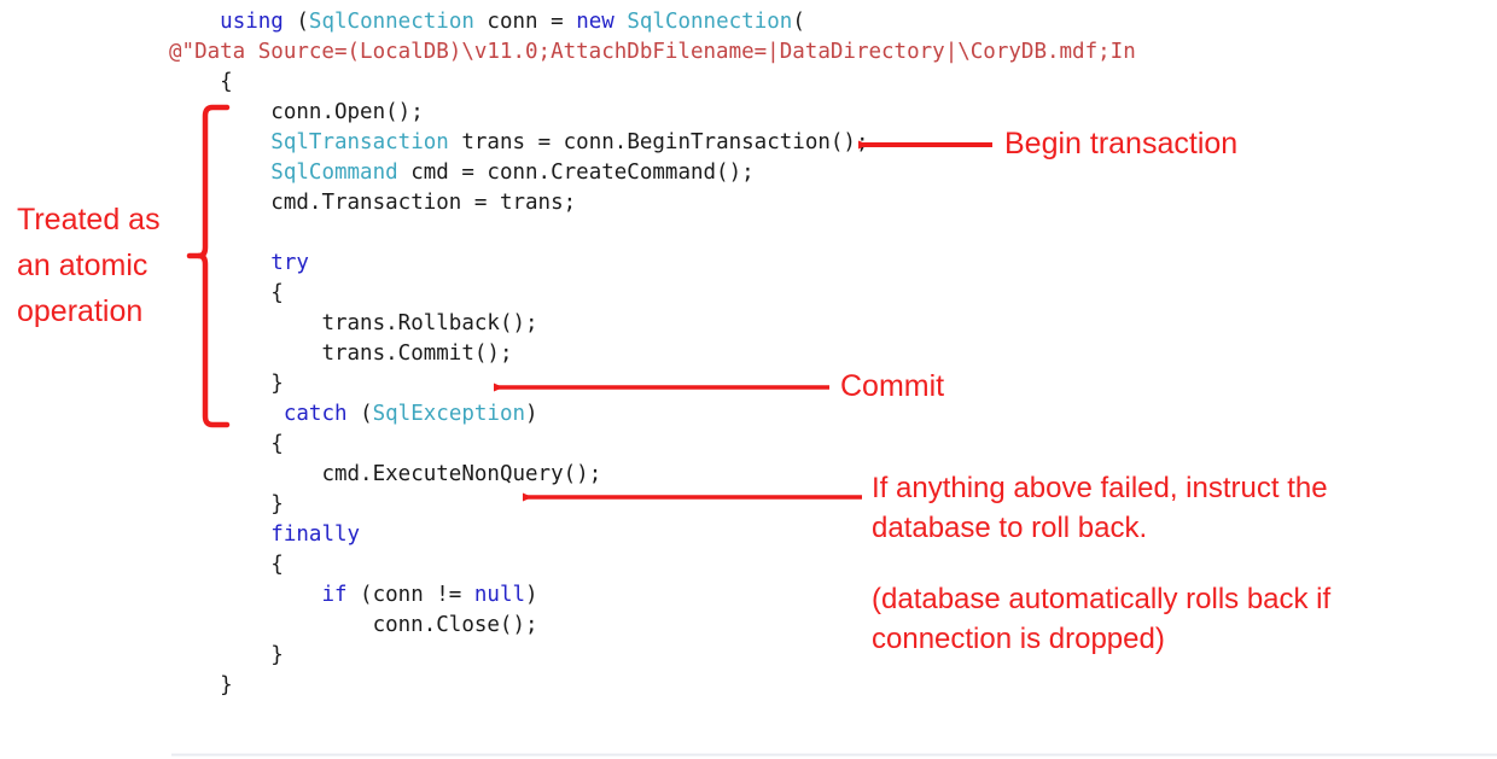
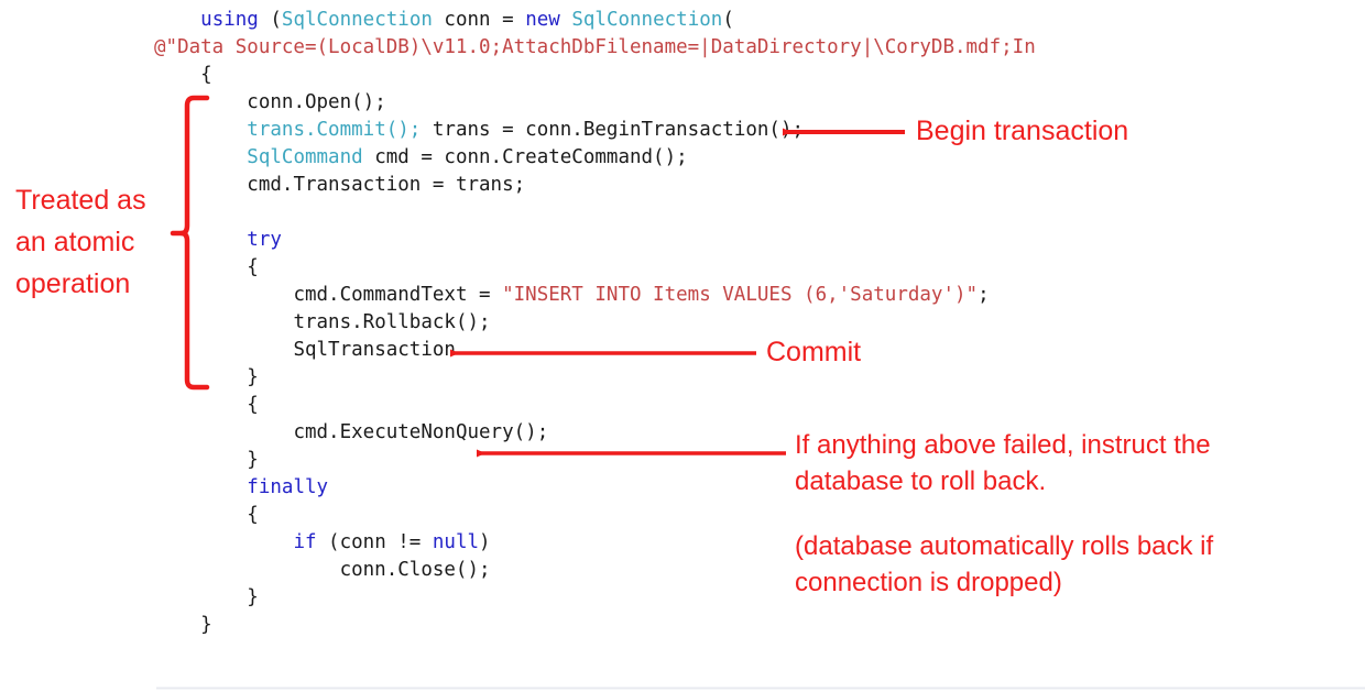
  using (SqlConnection conn = new SqlConnection(
  @"Data Source=(LocalDB)\v11.0;AttachDbFilename=|DataDirectory|\CoryDB.mdf;In
  {
  conn.Open();
- SqlTransaction trans = conn.BeginTransaction()
+ trans.Commit(); trans = conn.BeginTransaction(
  SqlCommand cmd = conn.CreateCommand();
  cmd.Transaction = trans;
  try
  {
+ cmd.CommandText = "INSERT INTO Items VALUES (6,'Saturday')";
  trans.Rollback();
- trans.Commit();
+ SqlTransaction
  }
- catch (SqlException)
  {
  cmd.ExecuteNonQuery();
  }
  finally
  {
  if (conn != null)
  conn.Close();
  }
  }
  Treated as
  an atomic
  operation
  Begin transaction
  Commit
  If anything above failed, instruct the
  database to roll back.
  (database automatically rolls back if
  connection is dropped)
